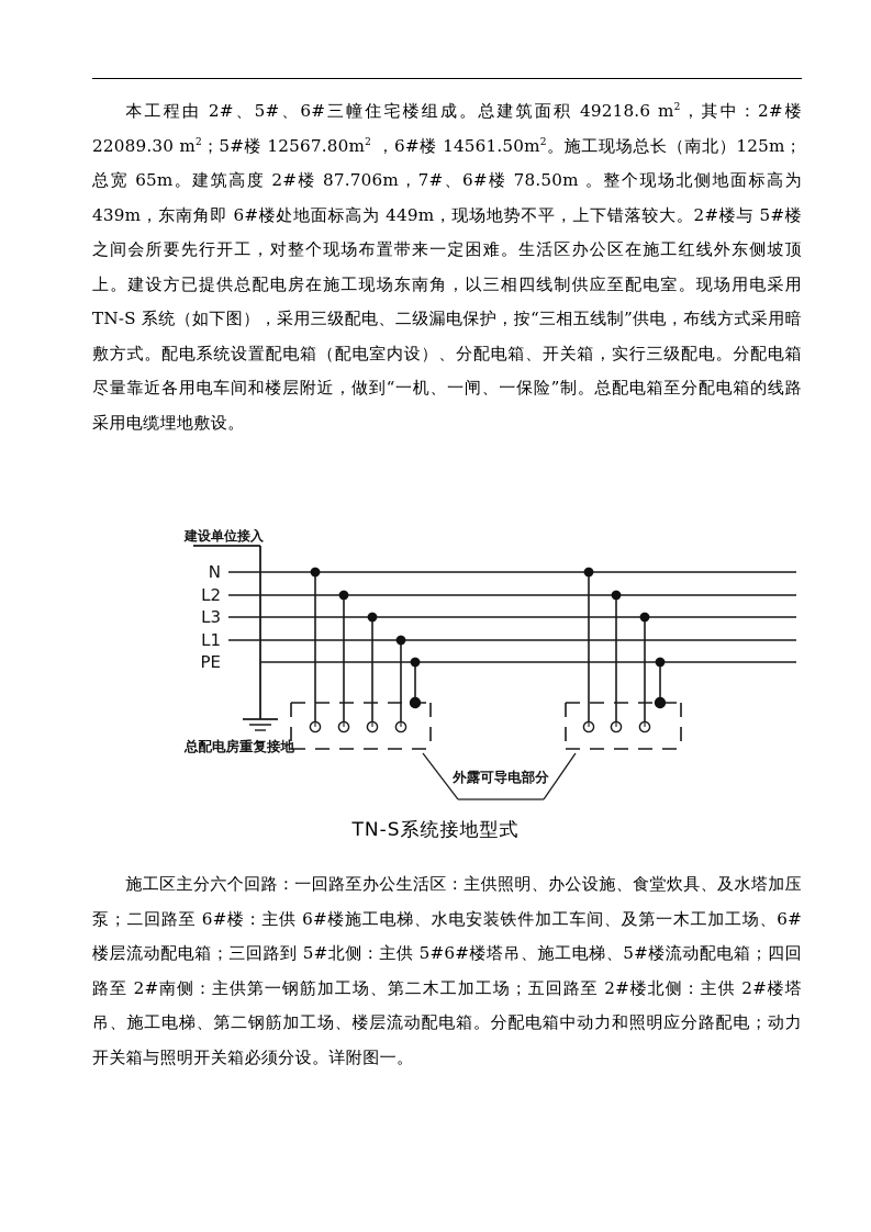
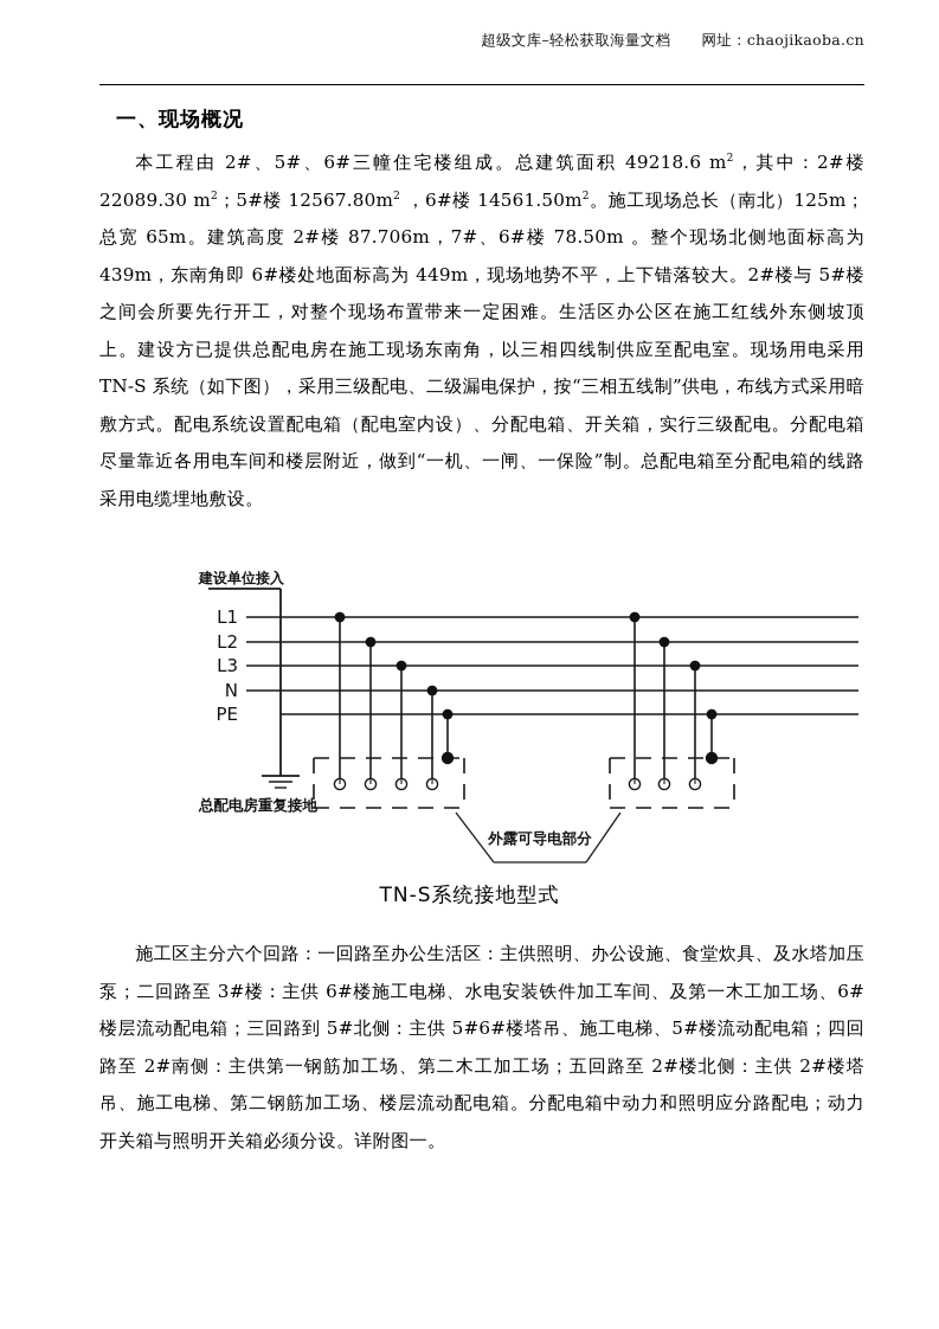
+ 超级文库–轻松获取海量文档 网址：chaojikaoba.cn
+ 一、现场概况
  本工程由 2#、5#、6#三幢住宅楼组成。总建筑面积 49218.6 m2，其中：2#楼 22089.30 m2；5#楼 12567.80m2 ，6#楼 14561.50m2。施工现场总长（南北）125m；总宽 65m。建筑高度 2#楼 87.706m，7#、6#楼 78.50m 。整个现场北侧地面标高为 439m，东南角即 6#楼处地面标高为 449m，现场地势不平，上下错落较大。2#楼与 5#楼之间会所要先行开工，对整个现场布置带来一定困难。生活区办公区在施工红线外东侧坡顶上。建设方已提供总配电房在施工现场东南角，以三相四线制供应至配电室。现场用电采用 TN-S 系统（如下图），采用三级配电、二级漏电保护，按“三相五线制”供电，布线方式采用暗敷方式。配电系统设置配电箱（配电室内设）、分配电箱、开关箱，实行三级配电。分配电箱尽量靠近各用电车间和楼层附近，做到“一机、一闸、一保险”制。总配电箱至分配电箱的线路采用电缆埋地敷设。
  建设单位接入
- N
+ L1
  L2
  L3
- L1
+ N
  PE
  总配电房重复接地
  外露可导电部分
  TN-S系统接地型式
- 施工区主分六个回路：一回路至办公生活区：主供照明、办公设施、食堂炊具、及水塔加压泵；二回路至 6#楼：主供 6#楼施工电梯、水电安装铁件加工车间、及第一木工加工场、6#楼层流动配电箱；三回路到 5#北侧：主供 5#6#楼塔吊、施工电梯、5#楼流动配电箱；四回路至 2#南侧：主供第一钢筋加工场、第二木工加工场；五回路至 2#楼北侧：主供 2#楼塔吊、施工电梯、第二钢筋加工场、楼层流动配电箱。分配电箱中动力和照明应分路配电；动力开关箱与照明开关箱必须分设。详附图一。
+ 施工区主分六个回路：一回路至办公生活区：主供照明、办公设施、食堂炊具、及水塔加压泵；二回路至 3#楼：主供 6#楼施工电梯、水电安装铁件加工车间、及第一木工加工场、6#楼层流动配电箱；三回路到 5#北侧：主供 5#6#楼塔吊、施工电梯、5#楼流动配电箱；四回路至 2#南侧：主供第一钢筋加工场、第二木工加工场；五回路至 2#楼北侧：主供 2#楼塔吊、施工电梯、第二钢筋加工场、楼层流动配电箱。分配电箱中动力和照明应分路配电；动力开关箱与照明开关箱必须分设。详附图一。
